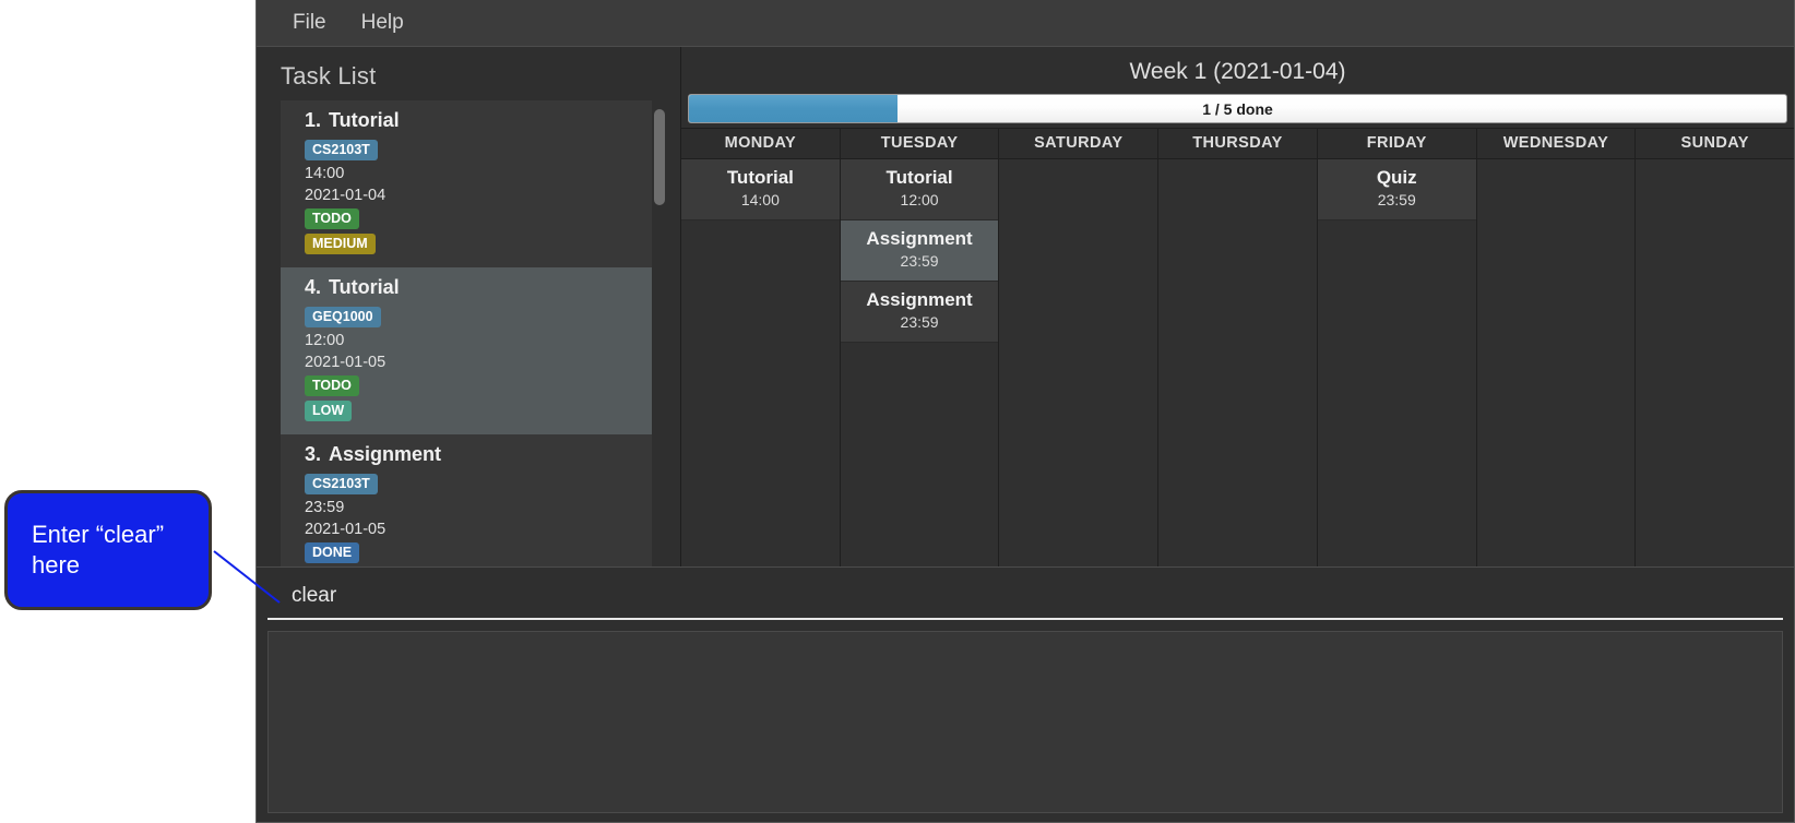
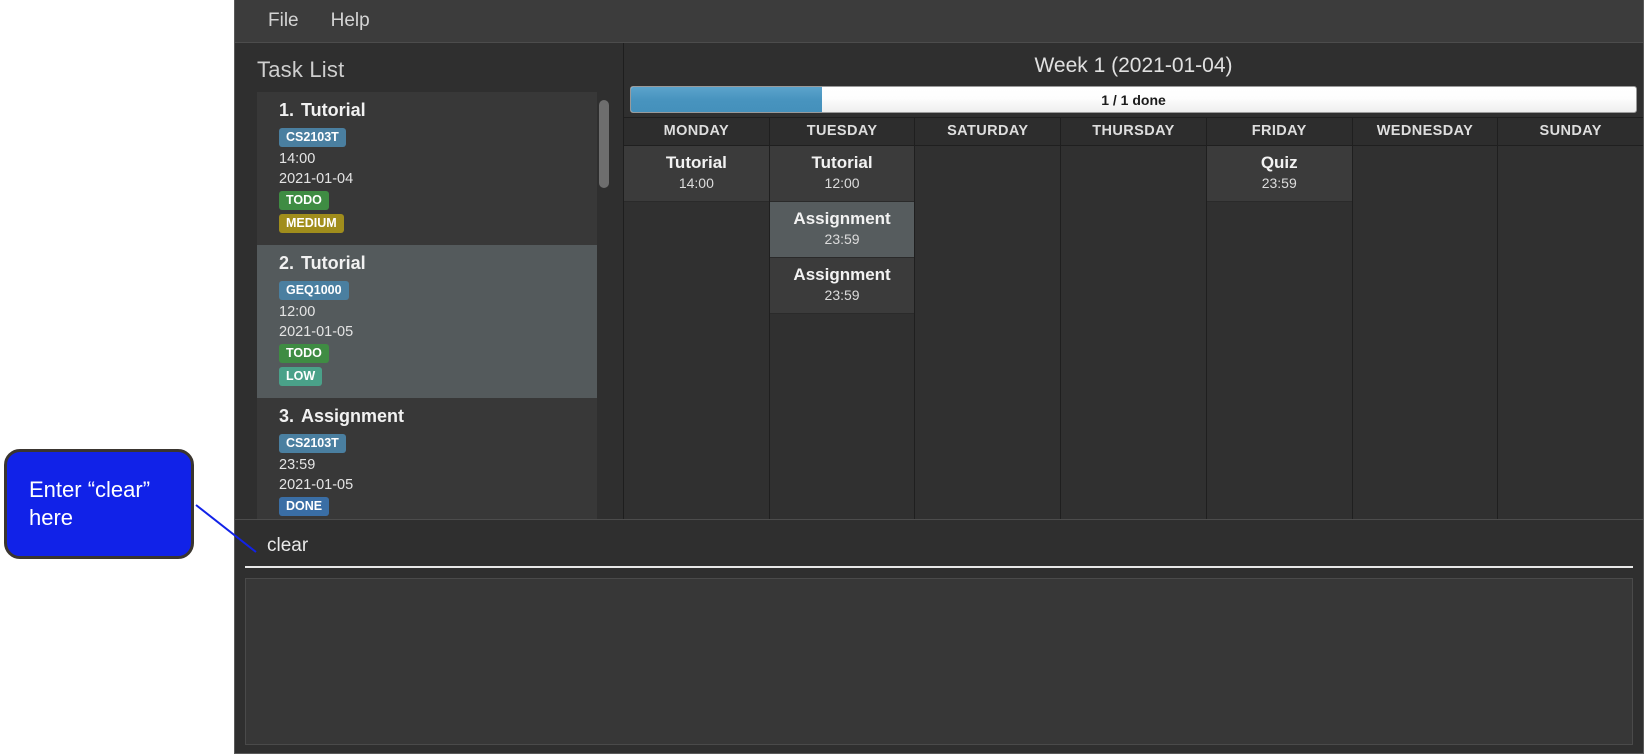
  File
  Help
  Task List
  1. Tutorial
  CS2103T
  14:00
  2021-01-04
  TODO
  MEDIUM
- 4. Tutorial
+ 2. Tutorial
  GEQ1000
  12:00
  2021-01-05
  TODO
  LOW
  3. Assignment
  CS2103T
  23:59
  2021-01-05
  DONE
  Week 1 (2021-01-04)
- 1 / 5 done
+ 1 / 1 done
  MONDAY
  Tutorial
  14:00
  TUESDAY
  Tutorial
  12:00
  Assignment
  23:59
  Assignment
  23:59
  SATURDAY
  THURSDAY
  FRIDAY
  Quiz
  23:59
  WEDNESDAY
  SUNDAY
  clear
  Enter “clear” here
